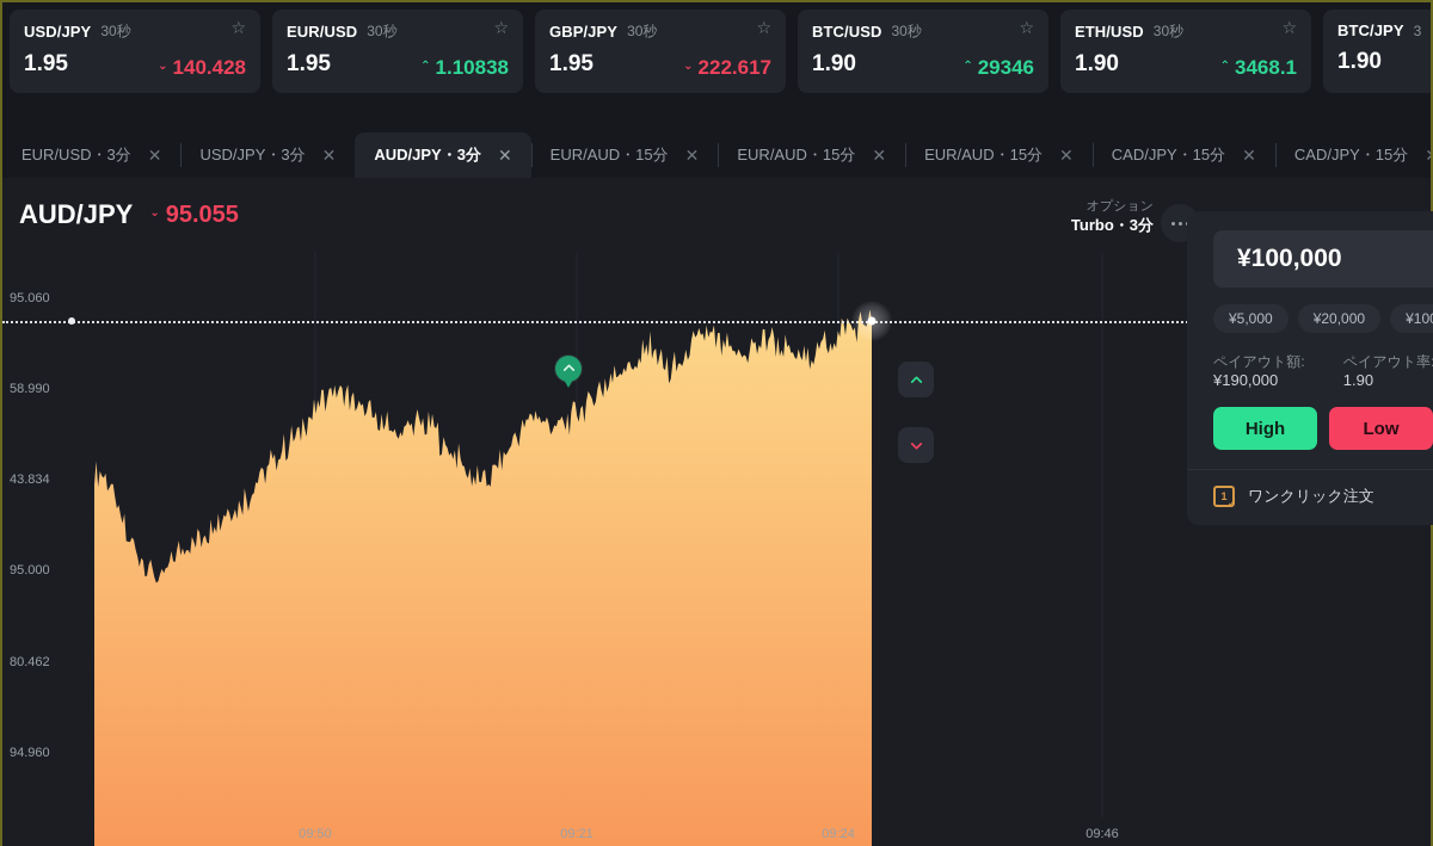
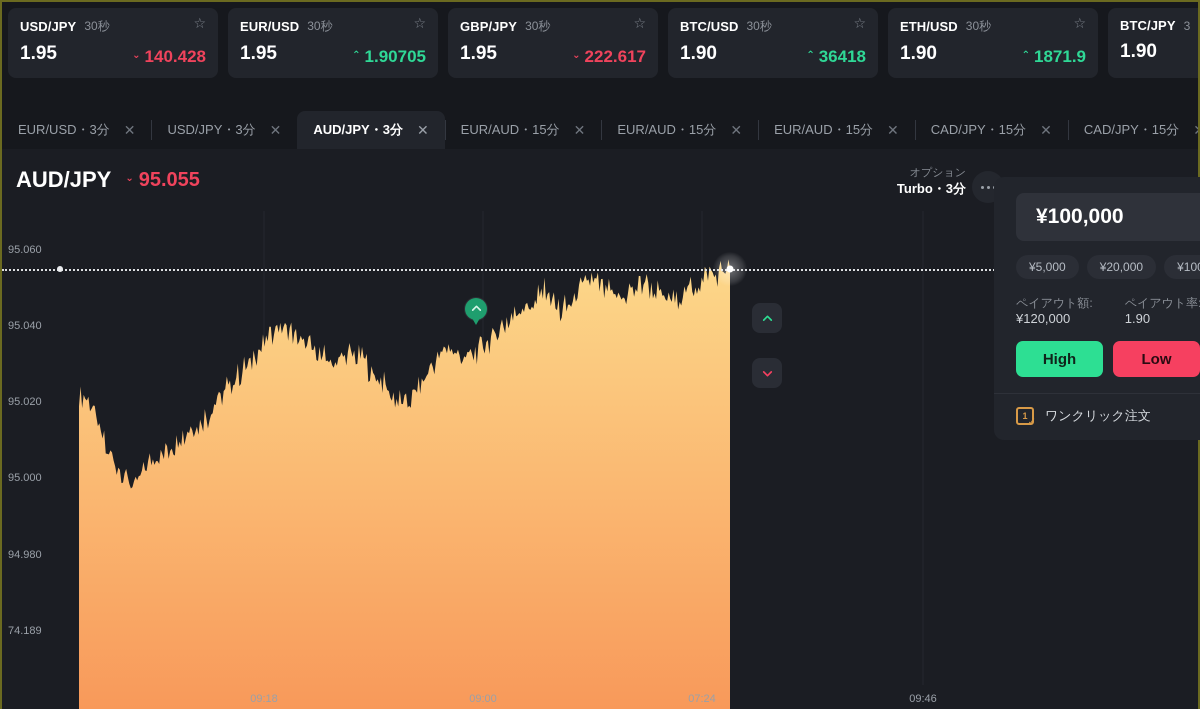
  USD/JPY
  30秒
  ☆
  1.95
  ⌄
  140.428
  EUR/USD
  30秒
  ☆
  1.95
  ⌃
- 1.10838
+ 1.90705
  GBP/JPY
  30秒
  ☆
  1.95
  ⌄
  222.617
  BTC/USD
  30秒
  ☆
  1.90
  ⌃
- 29346
+ 36418
  ETH/USD
  30秒
  ☆
  1.90
  ⌃
- 3468.1
+ 1871.9
  BTC/JPY
  3
  1.90
  EUR/USD・3分
  ✕
  USD/JPY・3分
  ✕
  AUD/JPY・3分
  ✕
  EUR/AUD・15分
  ✕
  EUR/AUD・15分
  ✕
  EUR/AUD・15分
  ✕
  CAD/JPY・15分
  ✕
  CAD/JPY・15分
  AUD/JPY
  ⌄
  95.055
  オプション
  Turbo・3分
  95.060
- 58.990
+ 95.040
- 43.834
+ 95.020
  95.000
- 80.462
+ 94.980
- 94.960
+ 74.189
- 09:50
+ 09:18
- 09:21
+ 09:00
- 09:24
+ 07:24
  09:46
  ¥100,000
  ¥5,000
  ¥20,000
  ペイアウト額:
- ¥190,000
+ ¥120,000
  ペイアウト率
  1.90
  High
  Low
  1
  ワンクリック注文
